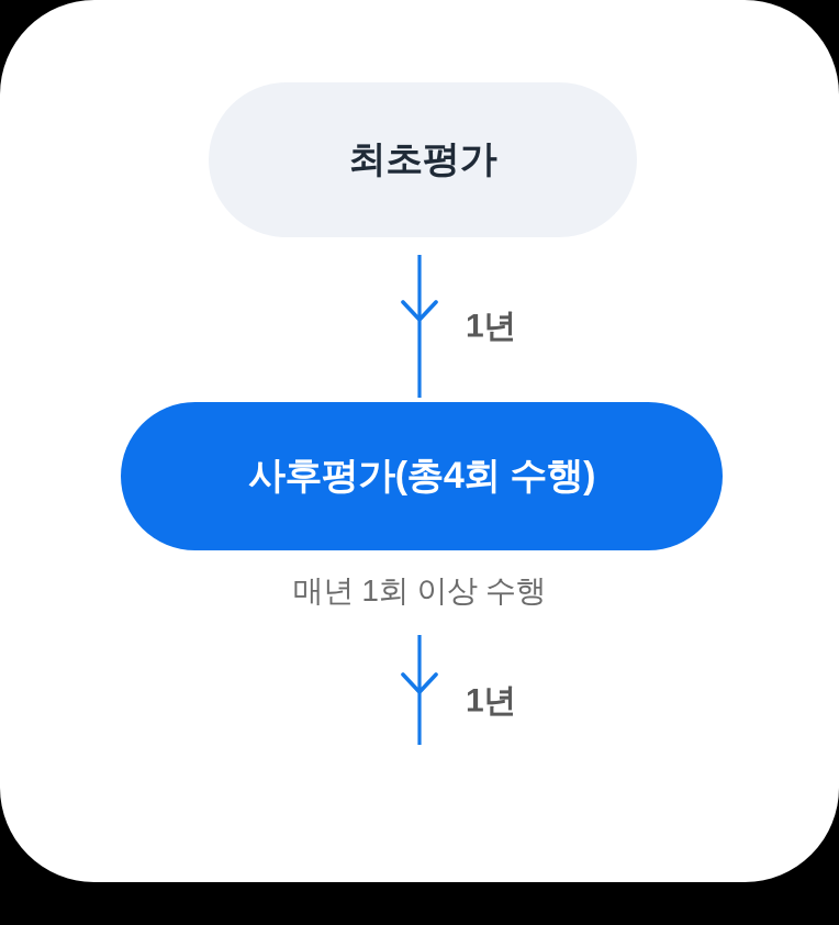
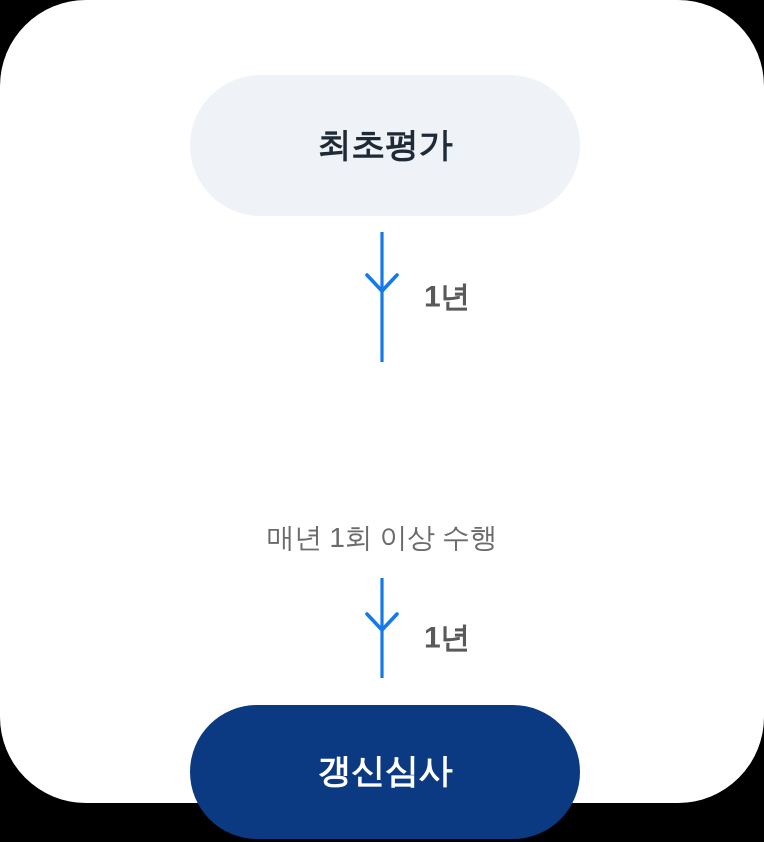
  최초평가
  1년
- 사후평가(총4회 수행)
  매년 1회 이상 수행
  1년
+ 갱신심사
